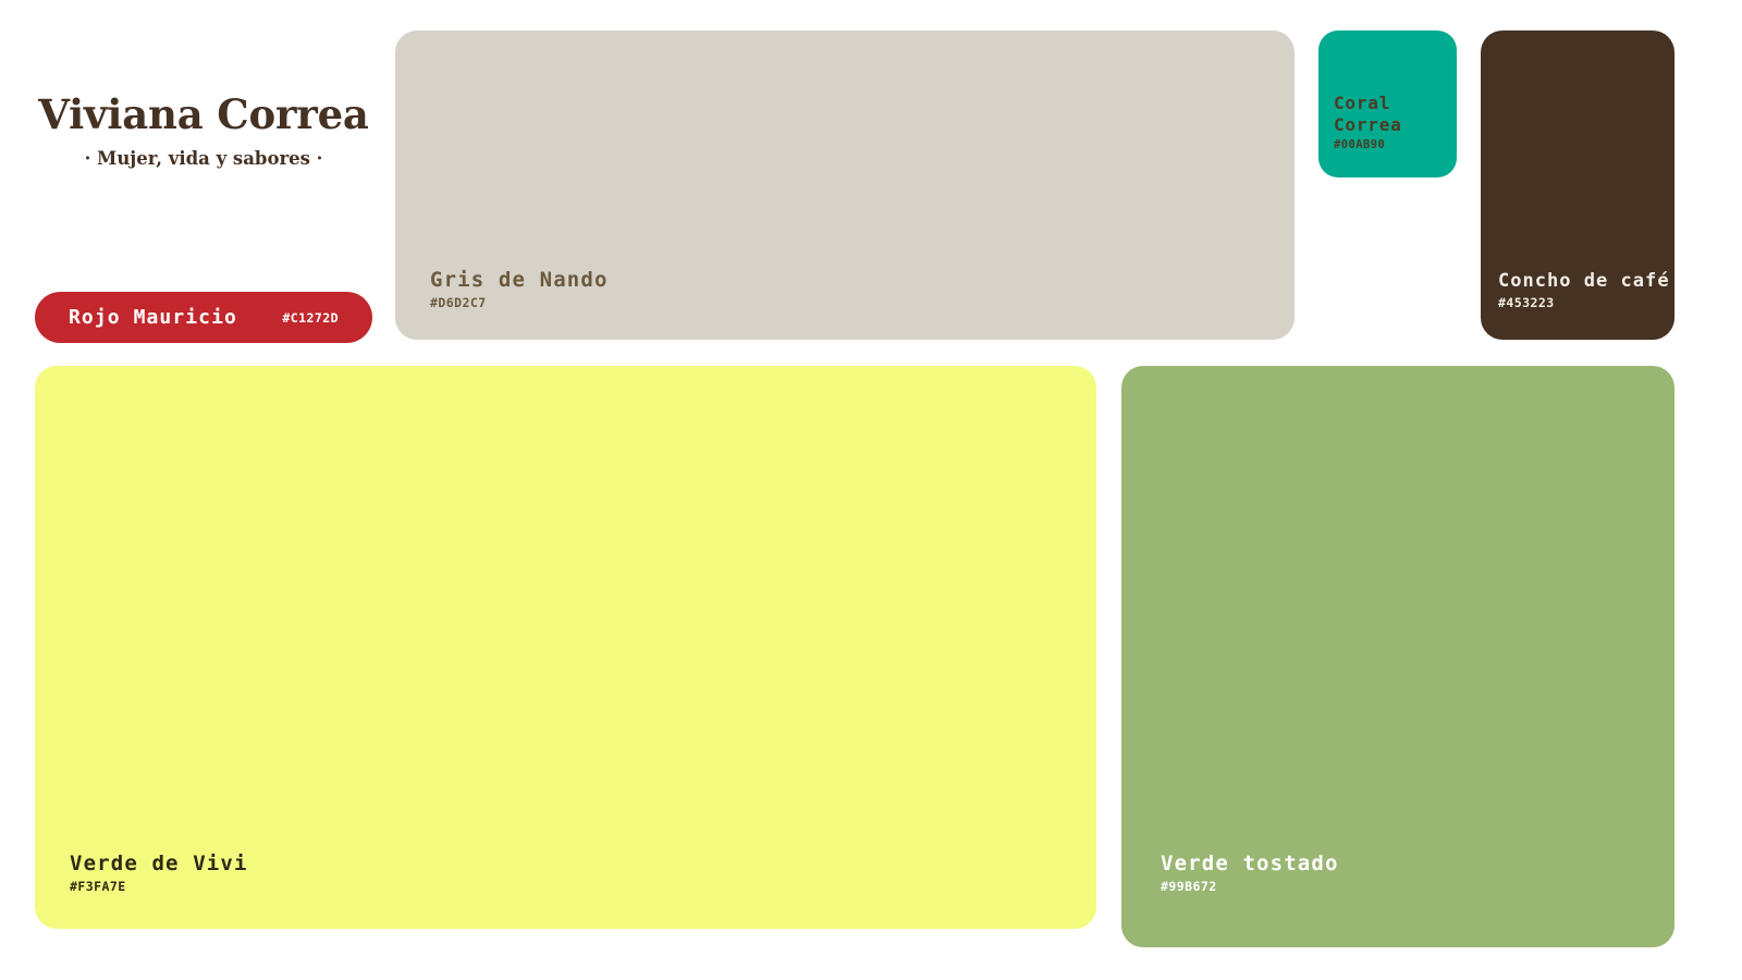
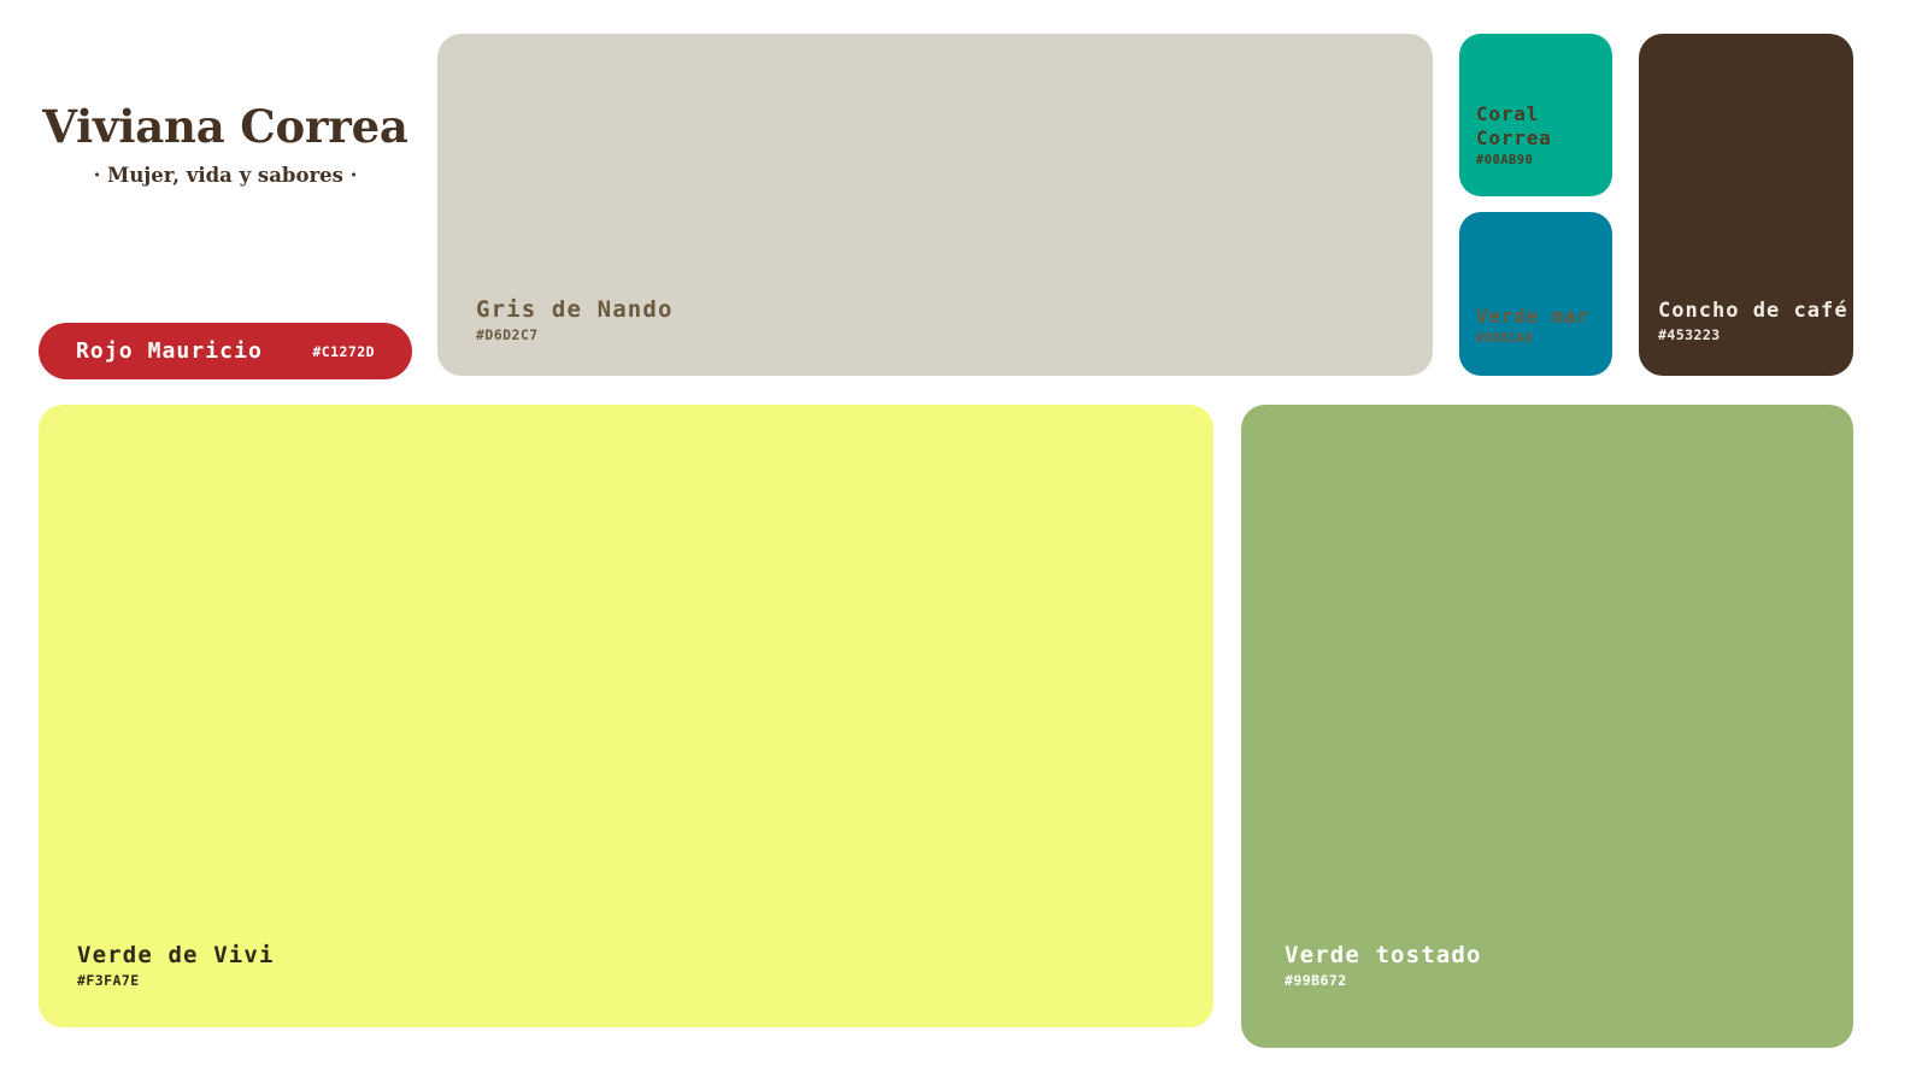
  Viviana Correa
  · Mujer, vida y sabores ·
  Rojo Mauricio
  #C1272D
  Gris de Nando
  #D6D2C7
  Coral
  Correa
  #00AB90
+ Verde mar
+ #0081A0
  Concho de café
  #453223
  Verde de Vivi
  #F3FA7E
  Verde tostado
  #99B672
